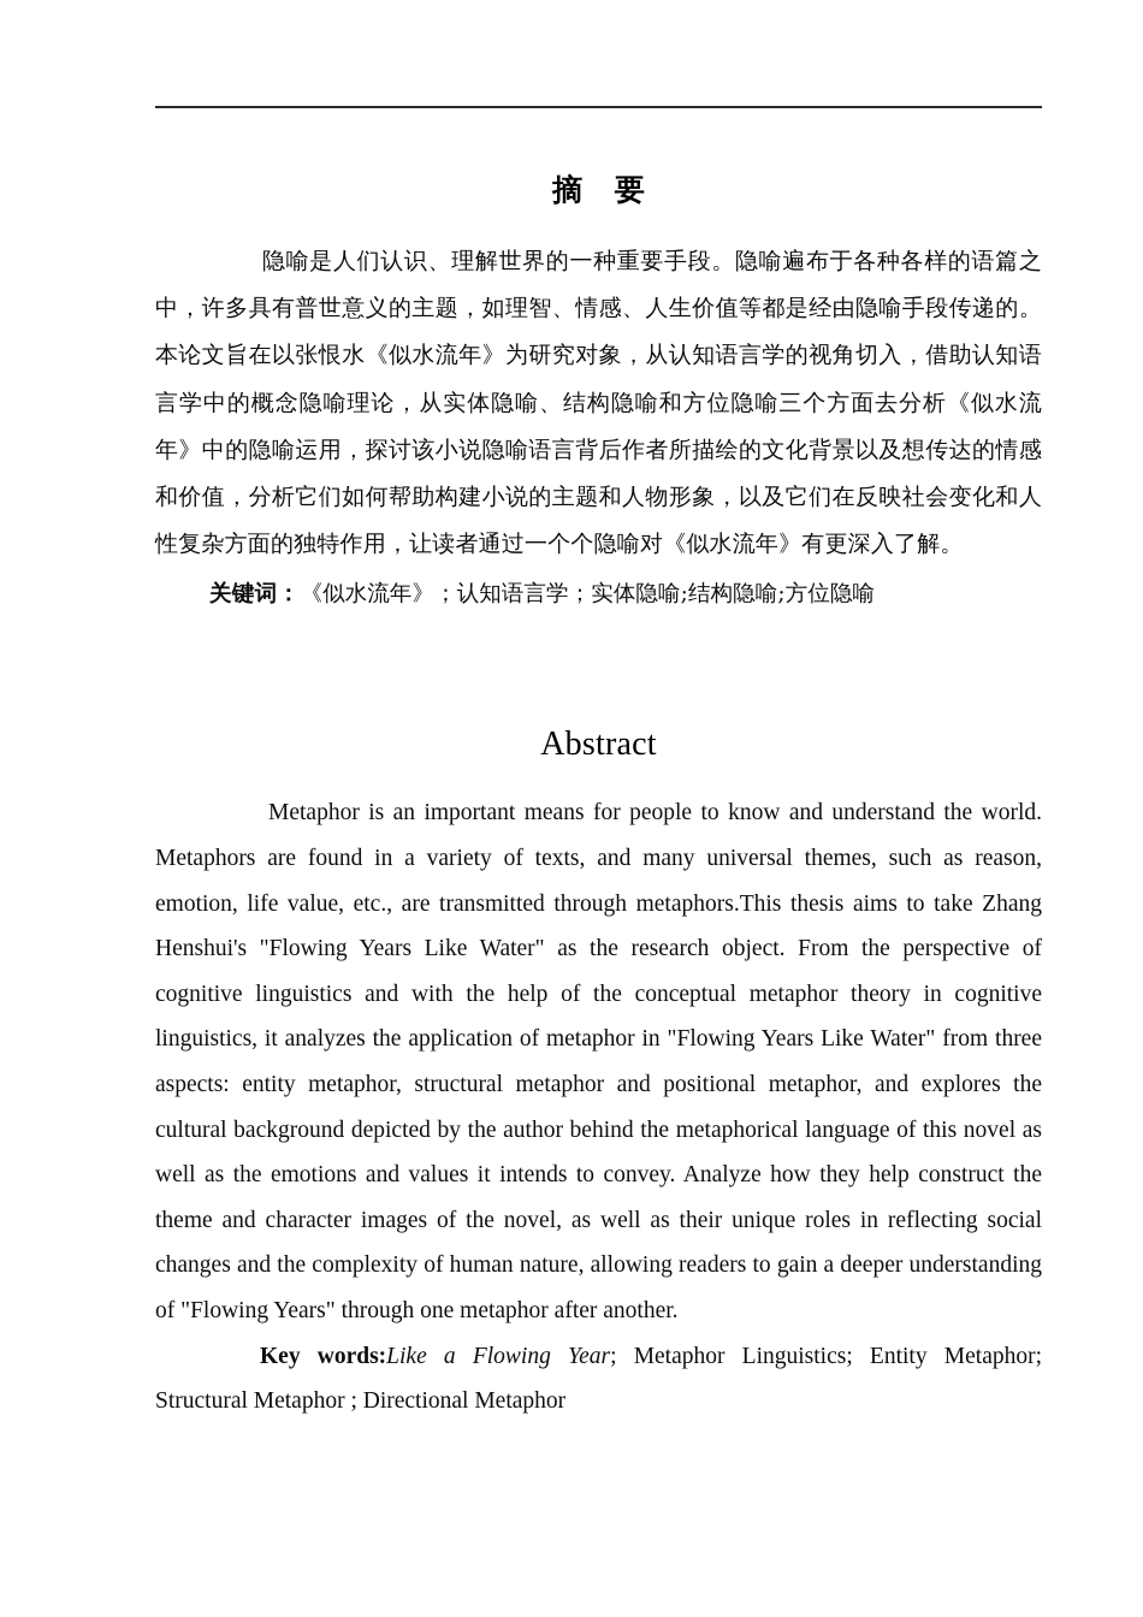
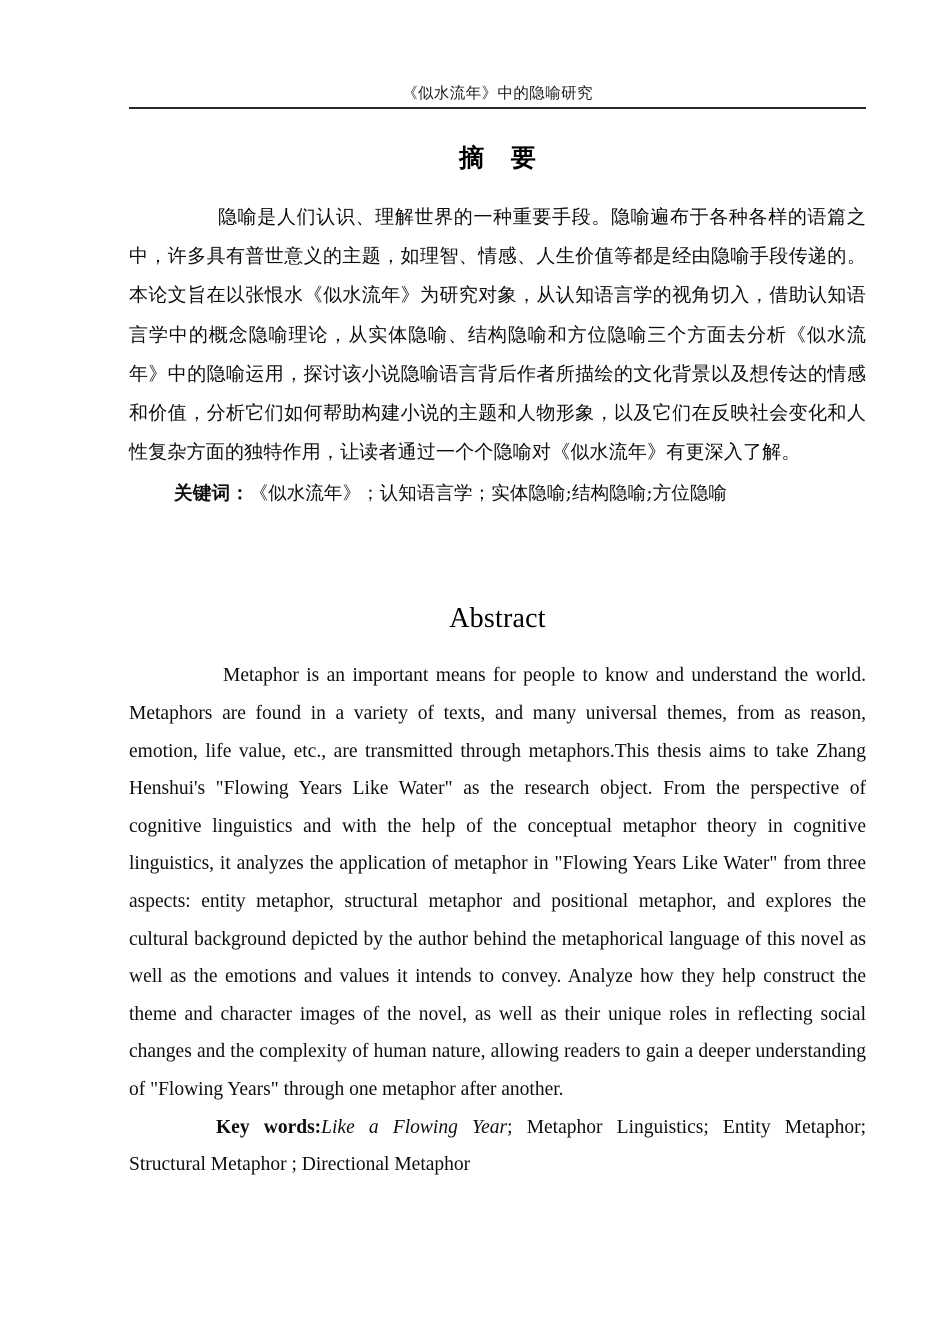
+ 《似水流年》中的隐喻研究
  摘 要
  隐喻是人们认识、理解世界的一种重要手段。隐喻遍布于各种各样的语篇之中，许多具有普世意义的主题，如理智、情感、人生价值等都是经由隐喻手段传递的。本论文旨在以张恨水《似水流年》为研究对象，从认知语言学的视角切入，借助认知语言学中的概念隐喻理论，从实体隐喻、结构隐喻和方位隐喻三个方面去分析《似水流年》中的隐喻运用，探讨该小说隐喻语言背后作者所描绘的文化背景以及想传达的情感和价值，分析它们如何帮助构建小说的主题和人物形象，以及它们在反映社会变化和人性复杂方面的独特作用，让读者通过一个个隐喻对《似水流年》有更深入了解。
  关键词：《似水流年》；认知语言学；实体隐喻;结构隐喻;方位隐喻
  Abstract
- Metaphor is an important means for people to know and understand the world. Metaphors are found in a variety of texts, and many universal themes, such as reason, emotion, life value, etc., are transmitted through metaphors.This thesis aims to take Zhang Henshui's "Flowing Years Like Water" as the research object. From the perspective of cognitive linguistics and with the help of the conceptual metaphor theory in cognitive linguistics, it analyzes the application of metaphor in "Flowing Years Like Water" from three aspects: entity metaphor, structural metaphor and positional metaphor, and explores the cultural background depicted by the author behind the metaphorical language of this novel as well as the emotions and values it intends to convey. Analyze how they help construct the theme and character images of the novel, as well as their unique roles in reflecting social changes and the complexity of human nature, allowing readers to gain a deeper understanding of "Flowing Years" through one metaphor after another.
+ Metaphor is an important means for people to know and understand the world. Metaphors are found in a variety of texts, and many universal themes, from as reason, emotion, life value, etc., are transmitted through metaphors.This thesis aims to take Zhang Henshui's "Flowing Years Like Water" as the research object. From the perspective of cognitive linguistics and with the help of the conceptual metaphor theory in cognitive linguistics, it analyzes the application of metaphor in "Flowing Years Like Water" from three aspects: entity metaphor, structural metaphor and positional metaphor, and explores the cultural background depicted by the author behind the metaphorical language of this novel as well as the emotions and values it intends to convey. Analyze how they help construct the theme and character images of the novel, as well as their unique roles in reflecting social changes and the complexity of human nature, allowing readers to gain a deeper understanding of "Flowing Years" through one metaphor after another.
  Key words:Like a Flowing Year; Metaphor Linguistics; Entity Metaphor; Structural Metaphor ; Directional Metaphor
